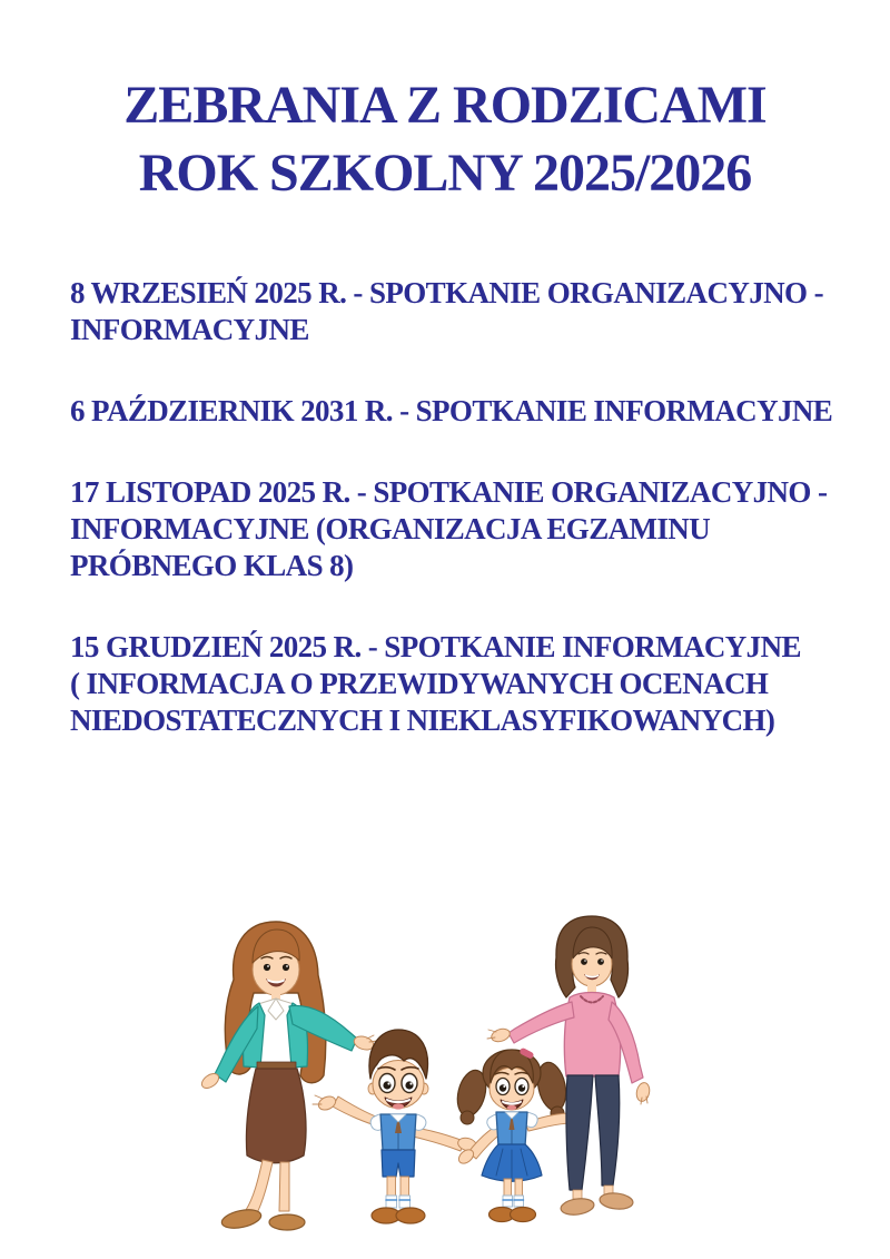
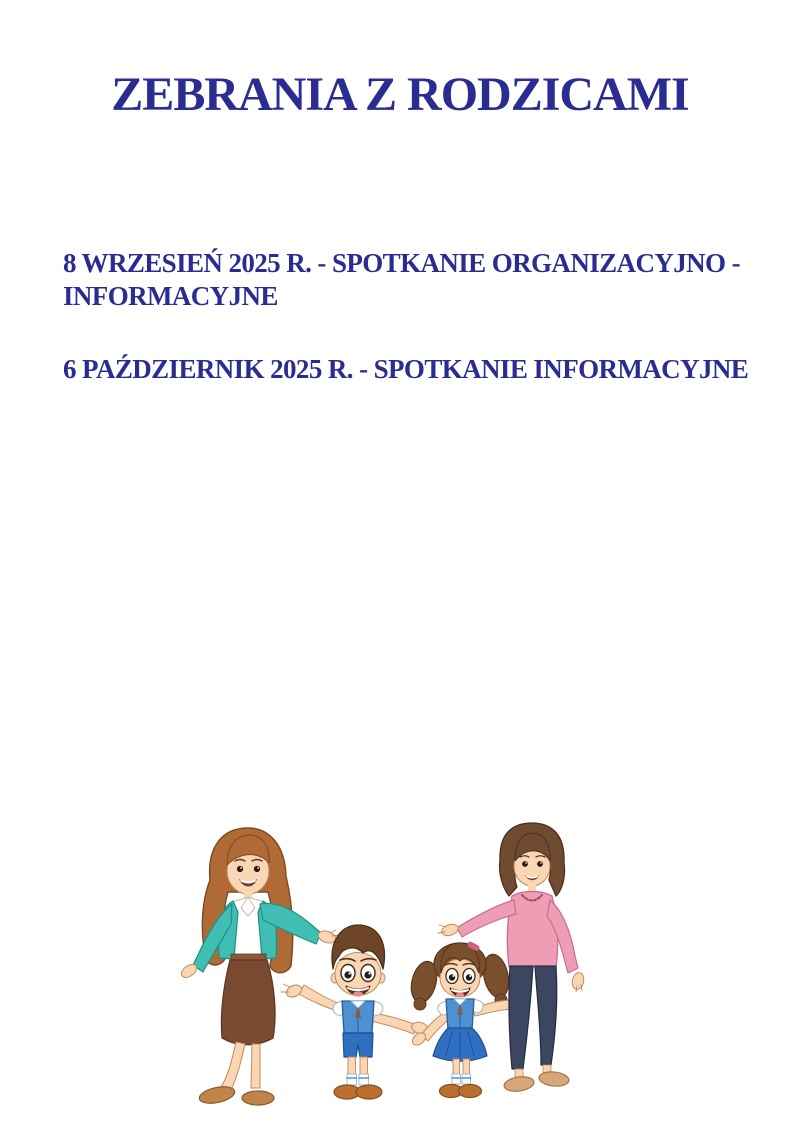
  ZEBRANIA Z RODZICAMI
- ROK SZKOLNY 2025/2026
  8 WRZESIEŃ 2025 R. - SPOTKANIE ORGANIZACYJNO -
  INFORMACYJNE
- 6 PAŹDZIERNIK 2031 R. - SPOTKANIE INFORMACYJNE
+ 6 PAŹDZIERNIK 2025 R. - SPOTKANIE INFORMACYJNE
- 17 LISTOPAD 2025 R. - SPOTKANIE ORGANIZACYJNO -
- INFORMACYJNE (ORGANIZACJA EGZAMINU
- PRÓBNEGO KLAS 8)
- 15 GRUDZIEŃ 2025 R. - SPOTKANIE INFORMACYJNE
- ( INFORMACJA O PRZEWIDYWANYCH OCENACH
- NIEDOSTATECZNYCH I NIEKLASYFIKOWANYCH)
